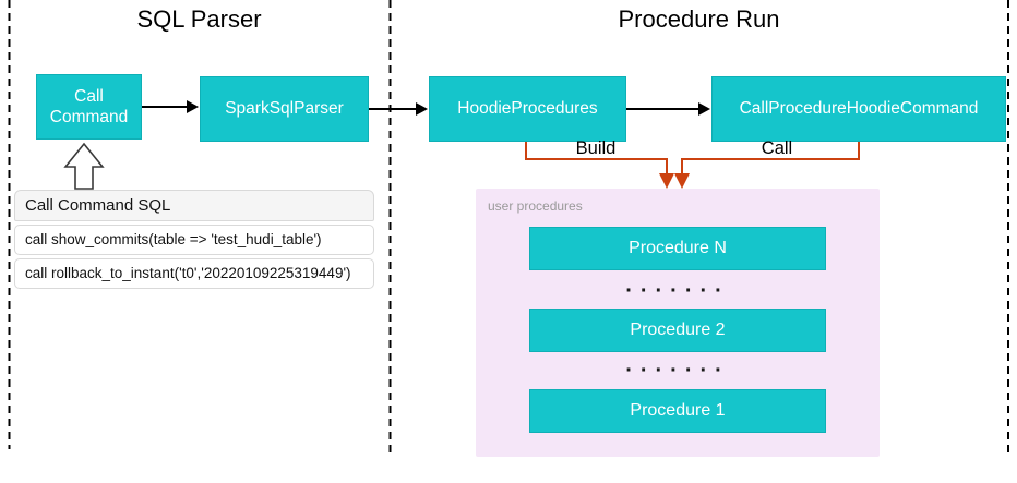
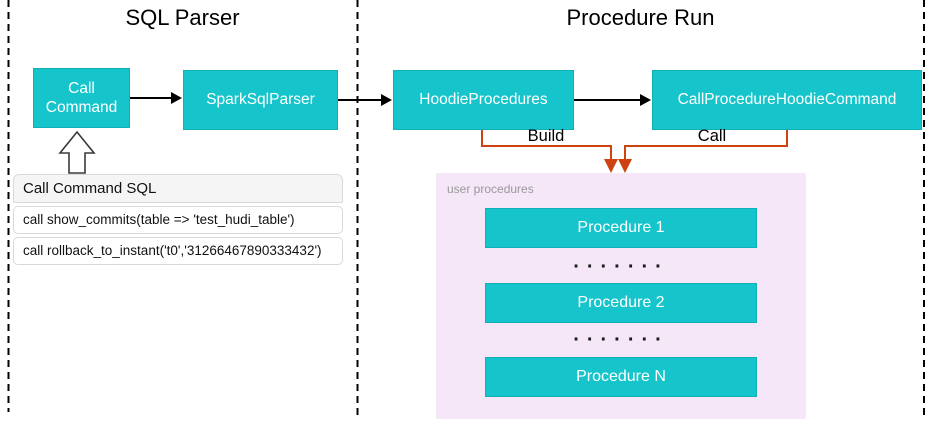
  SQL Parser
  Procedure Run
  Call Command
  SparkSqlParser
  HoodieProcedures
  CallProcedureHoodieCommand
  Build
  Call
  Call Command SQL
  call show_commits(table => 'test_hudi_table')
- call rollback_to_instant('t0','20220109225319449')
+ call rollback_to_instant('t0','31266467890333432')
  user procedures
- Procedure N
+ Procedure 1
  ·······
  Procedure 2
  ·······
- Procedure 1
+ Procedure N
